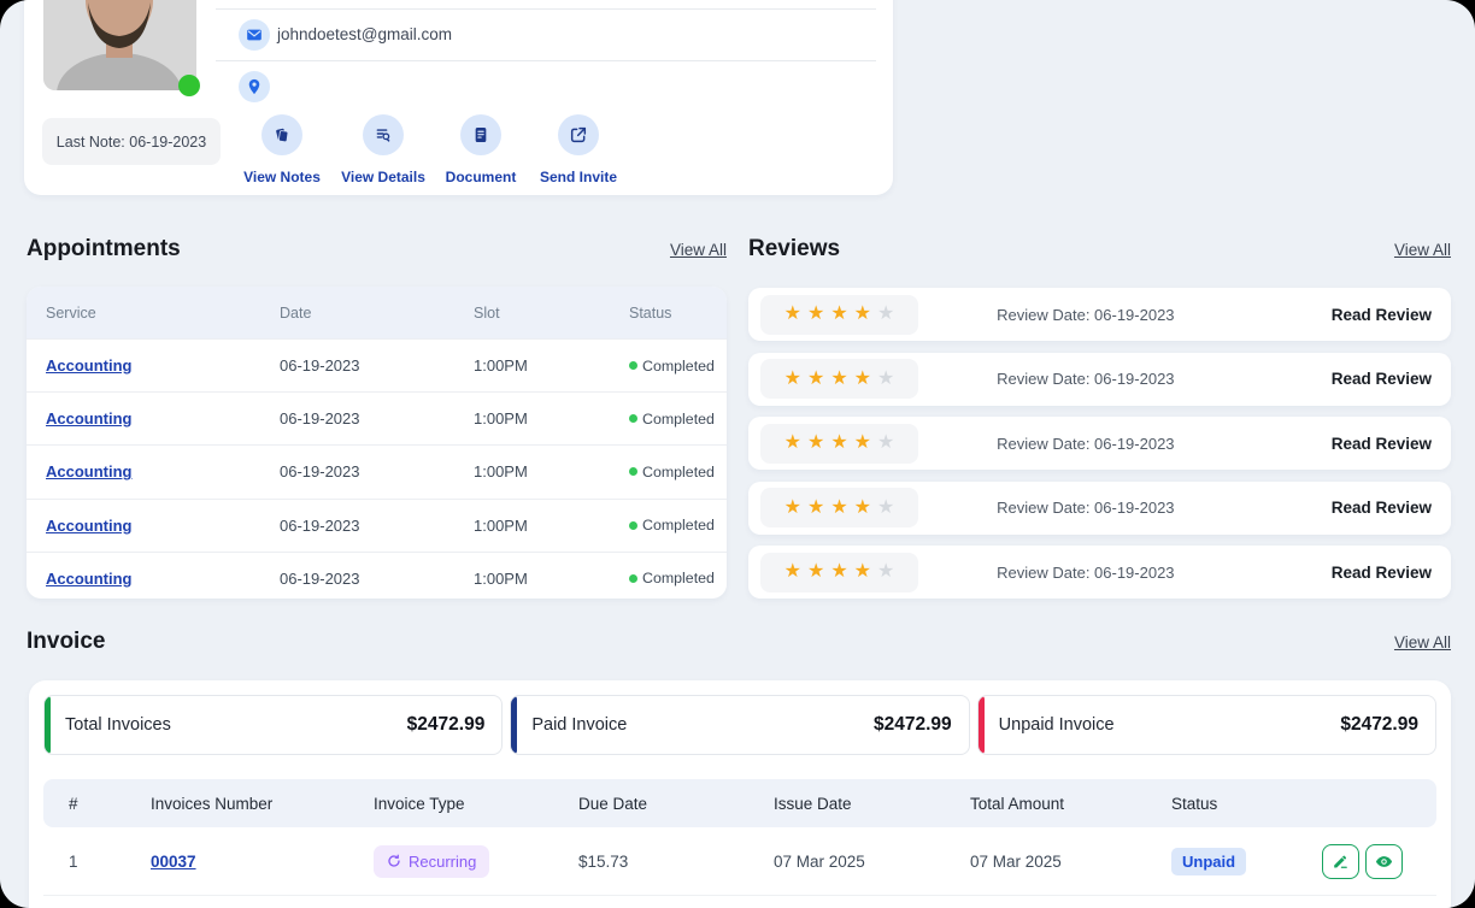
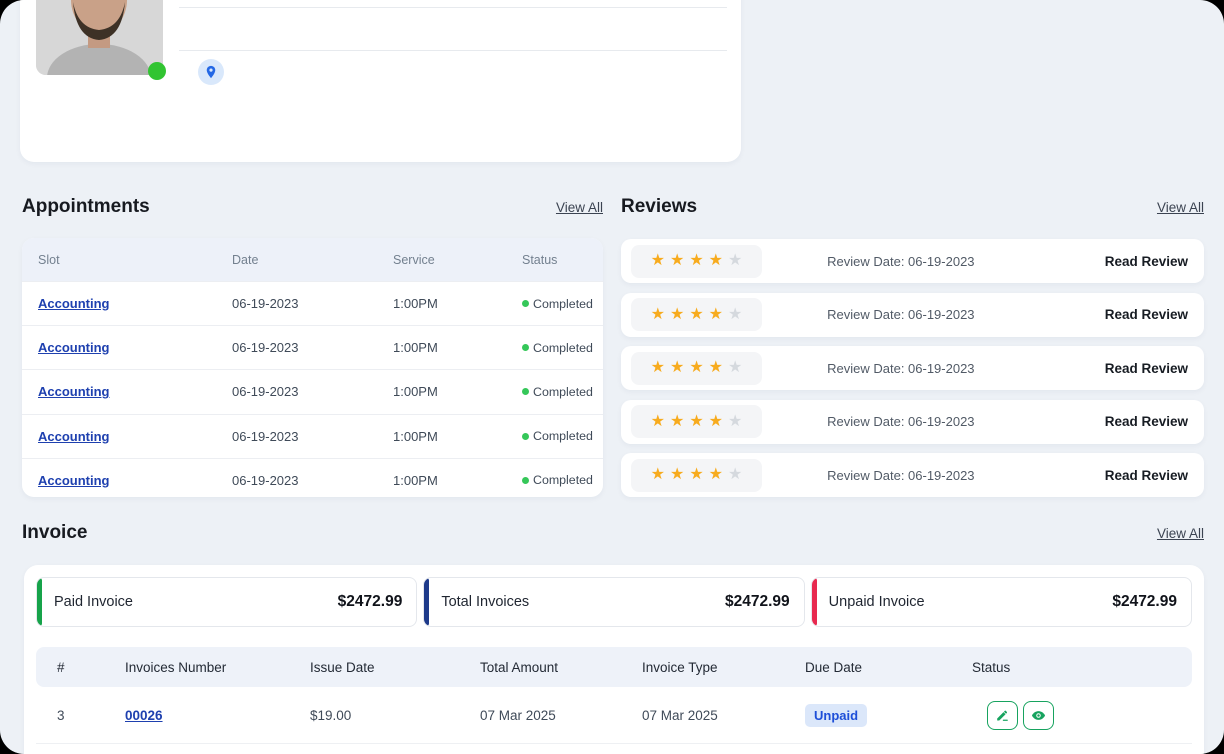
- johndoetest@gmail.com
- Last Note: 06-19-2023
- View Notes
- View Details
- Document
- Send Invite
  Appointments
  View All
- Service
+ Slot
  Date
- Slot
+ Service
  Status
  Accounting
  06-19-2023
  1:00PM
  Completed
  Accounting
  06-19-2023
  1:00PM
  Completed
  Accounting
  06-19-2023
  1:00PM
  Completed
  Accounting
  06-19-2023
  1:00PM
  Completed
  Accounting
  06-19-2023
  1:00PM
  Completed
  Reviews
  View All
  ★
  ★
  ★
  ★
  ★
  Review Date: 06-19-2023
  Read Review
  ★
  ★
  ★
  ★
  ★
  Review Date: 06-19-2023
  Read Review
  ★
  ★
  ★
  ★
  ★
  Review Date: 06-19-2023
  Read Review
  ★
  ★
  ★
  ★
  ★
  Review Date: 06-19-2023
  Read Review
  ★
  ★
  ★
  ★
  ★
  Review Date: 06-19-2023
  Read Review
  Invoice
  View All
- Total Invoices
+ Paid Invoice
  $2472.99
- Paid Invoice
+ Total Invoices
  $2472.99
  Unpaid Invoice
  $2472.99
  #
  Invoices Number
- Invoice Type
+ Issue Date
- Due Date
+ Total Amount
- Issue Date
+ Invoice Type
- Total Amount
+ Due Date
  Status
- 1
+ 3
- 00037
+ 00026
- Recurring
- $15.73
+ $19.00
  07 Mar 2025
  07 Mar 2025
  Unpaid
